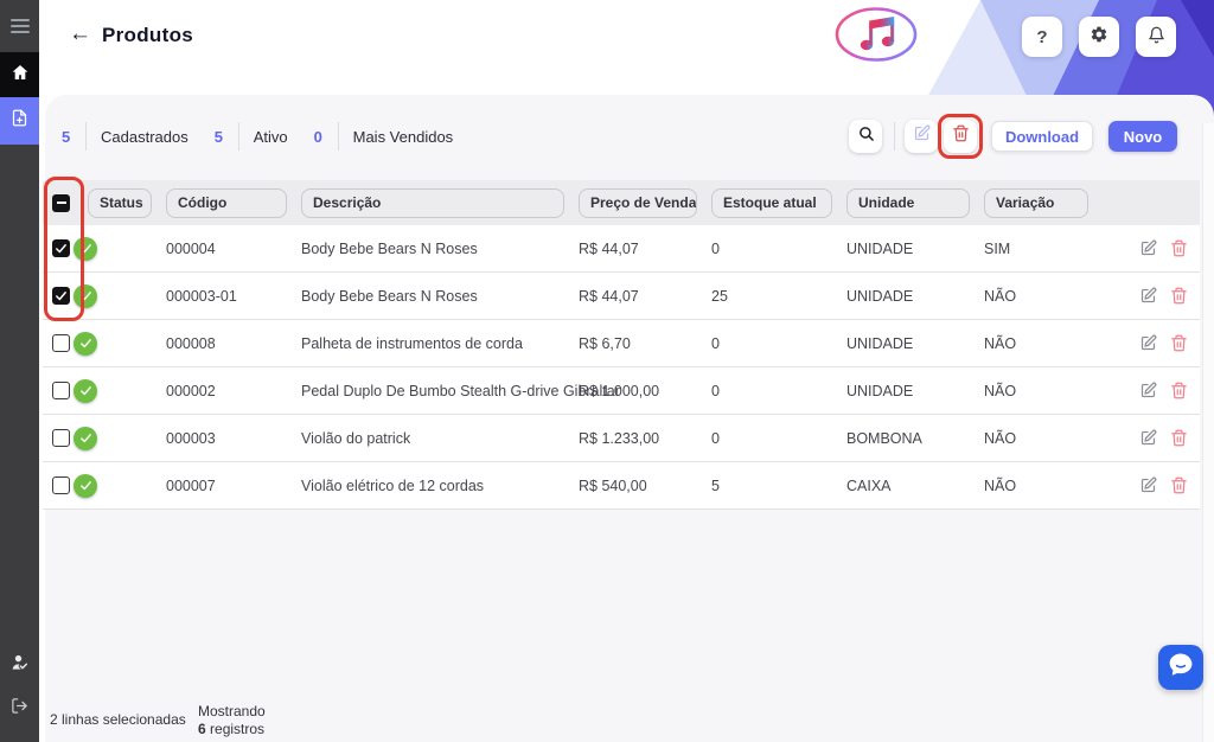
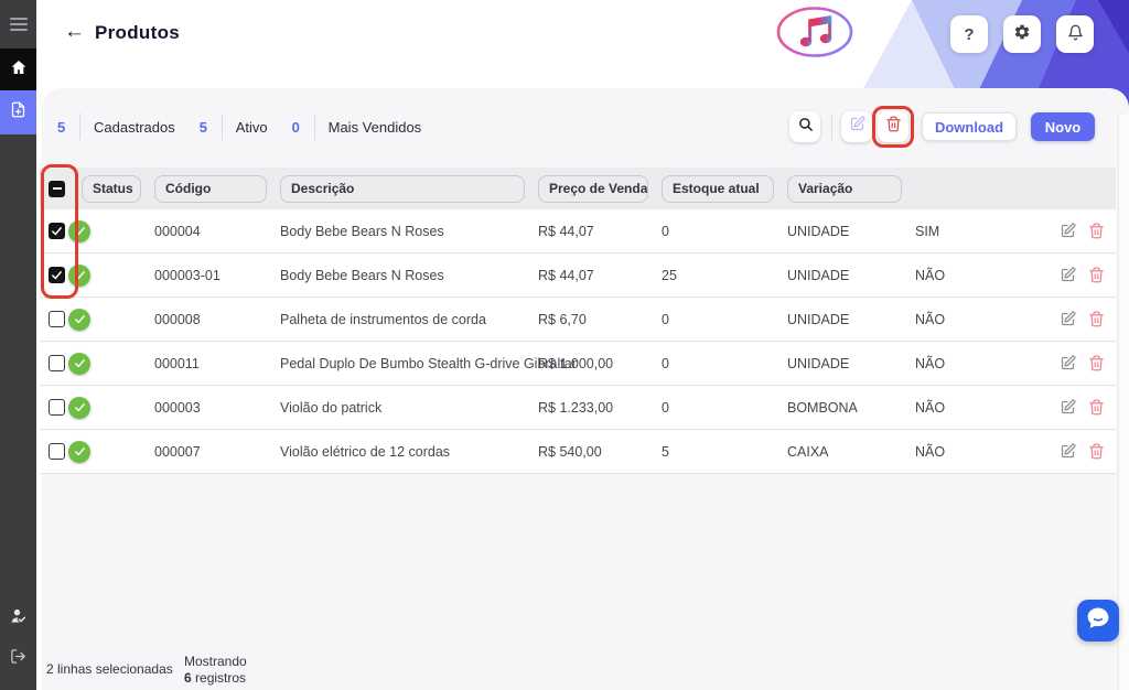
  ←
  Produtos
  ?
  5
  Cadastrados
  5
  Ativo
  0
  Mais Vendidos
  Download
  Novo
  Status
  Código
  Descrição
  Preço de Venda
  Estoque atual
- Unidade
  Variação
  000004
  Body Bebe Bears N Roses
  R$ 44,07
  0
  UNIDADE
  SIM
  000003-01
  Body Bebe Bears N Roses
  R$ 44,07
  25
  UNIDADE
  NÃO
  000008
  Palheta de instrumentos de corda
  R$ 6,70
  0
  UNIDADE
  NÃO
- 000002
+ 000011
  Pedal Duplo De Bumbo Stealth G-drive Gi
  R$ 1.000,00
  0
  UNIDADE
  NÃO
  000003
  Violão do patrick
  R$ 1.233,00
  0
  BOMBONA
  NÃO
  000007
  Violão elétrico de 12 cordas
  R$ 540,00
  5
  CAIXA
  NÃO
  2 linhas selecionadas
  Mostrando
  6 registros
